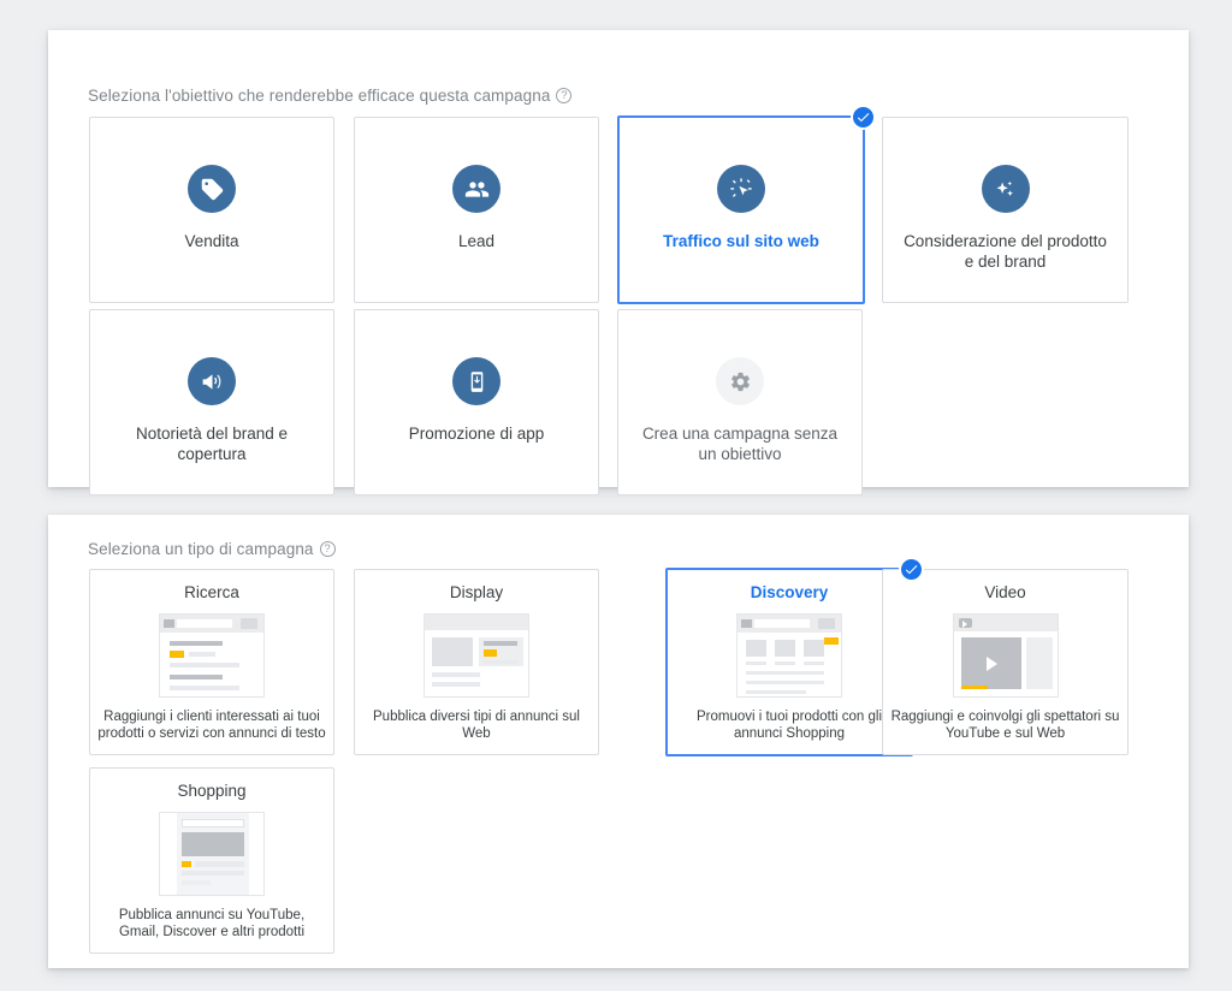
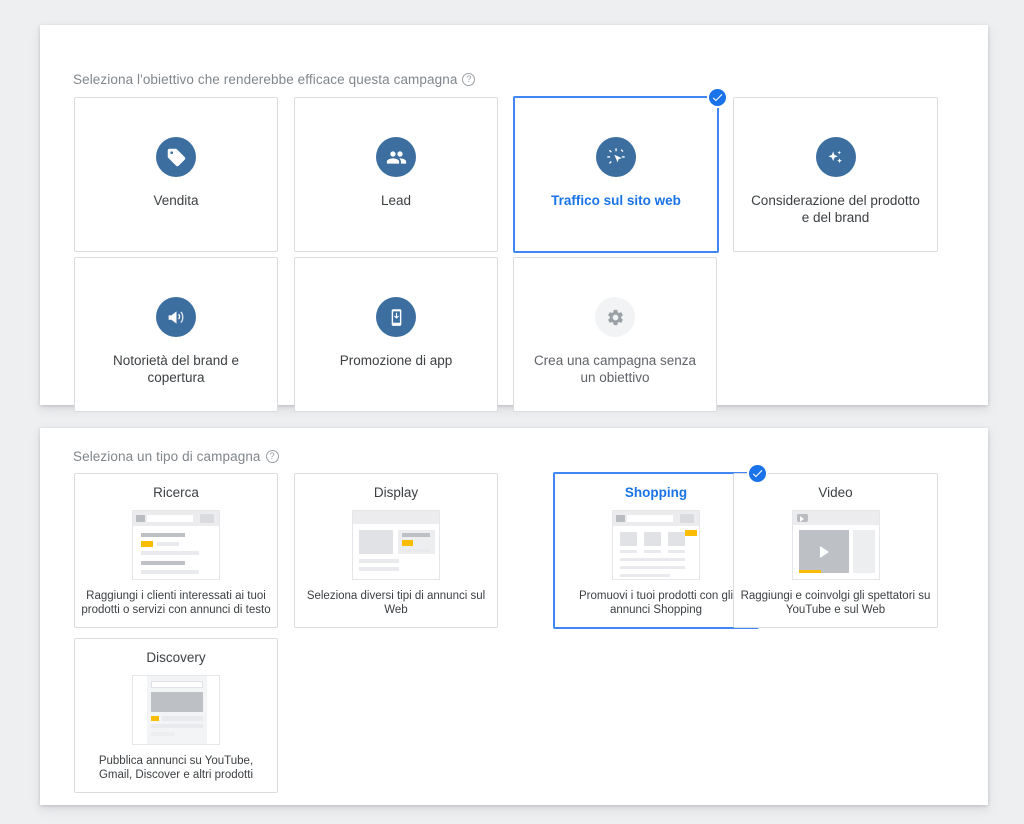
  Seleziona l'obiettivo che renderebbe efficace questa campagna
  Vendita
  Lead
  Traffico sul sito web
  Considerazione del prodotto e del brand
  Notorietà del brand e copertura
  Promozione di app
  Crea una campagna senza un obiettivo
  Seleziona un tipo di campagna
  Ricerca
  Raggiungi i clienti interessati ai tuoi prodotti o servizi con annunci di testo
  Display
- Pubblica diversi tipi di annunci sul Web
+ Seleziona diversi tipi di annunci sul Web
- Discovery
+ Shopping
  Promuovi i tuoi prodotti con gli annunci Shopping
  Video
  Raggiungi e coinvolgi gli spettatori su YouTube e sul Web
- Shopping
+ Discovery
  Pubblica annunci su YouTube, Gmail, Discover e altri prodotti
